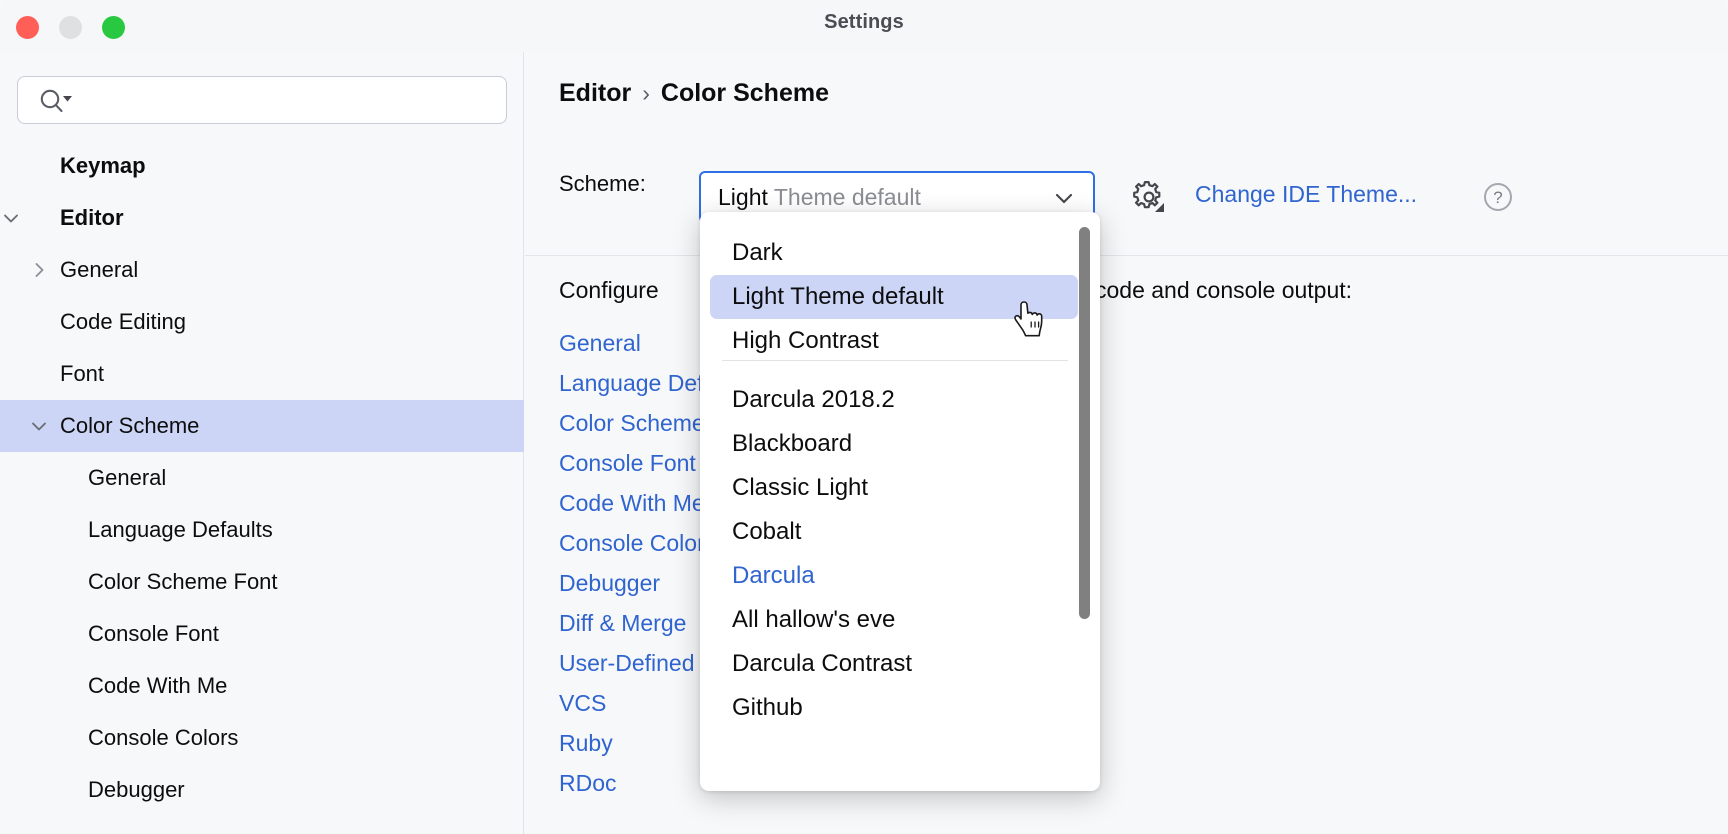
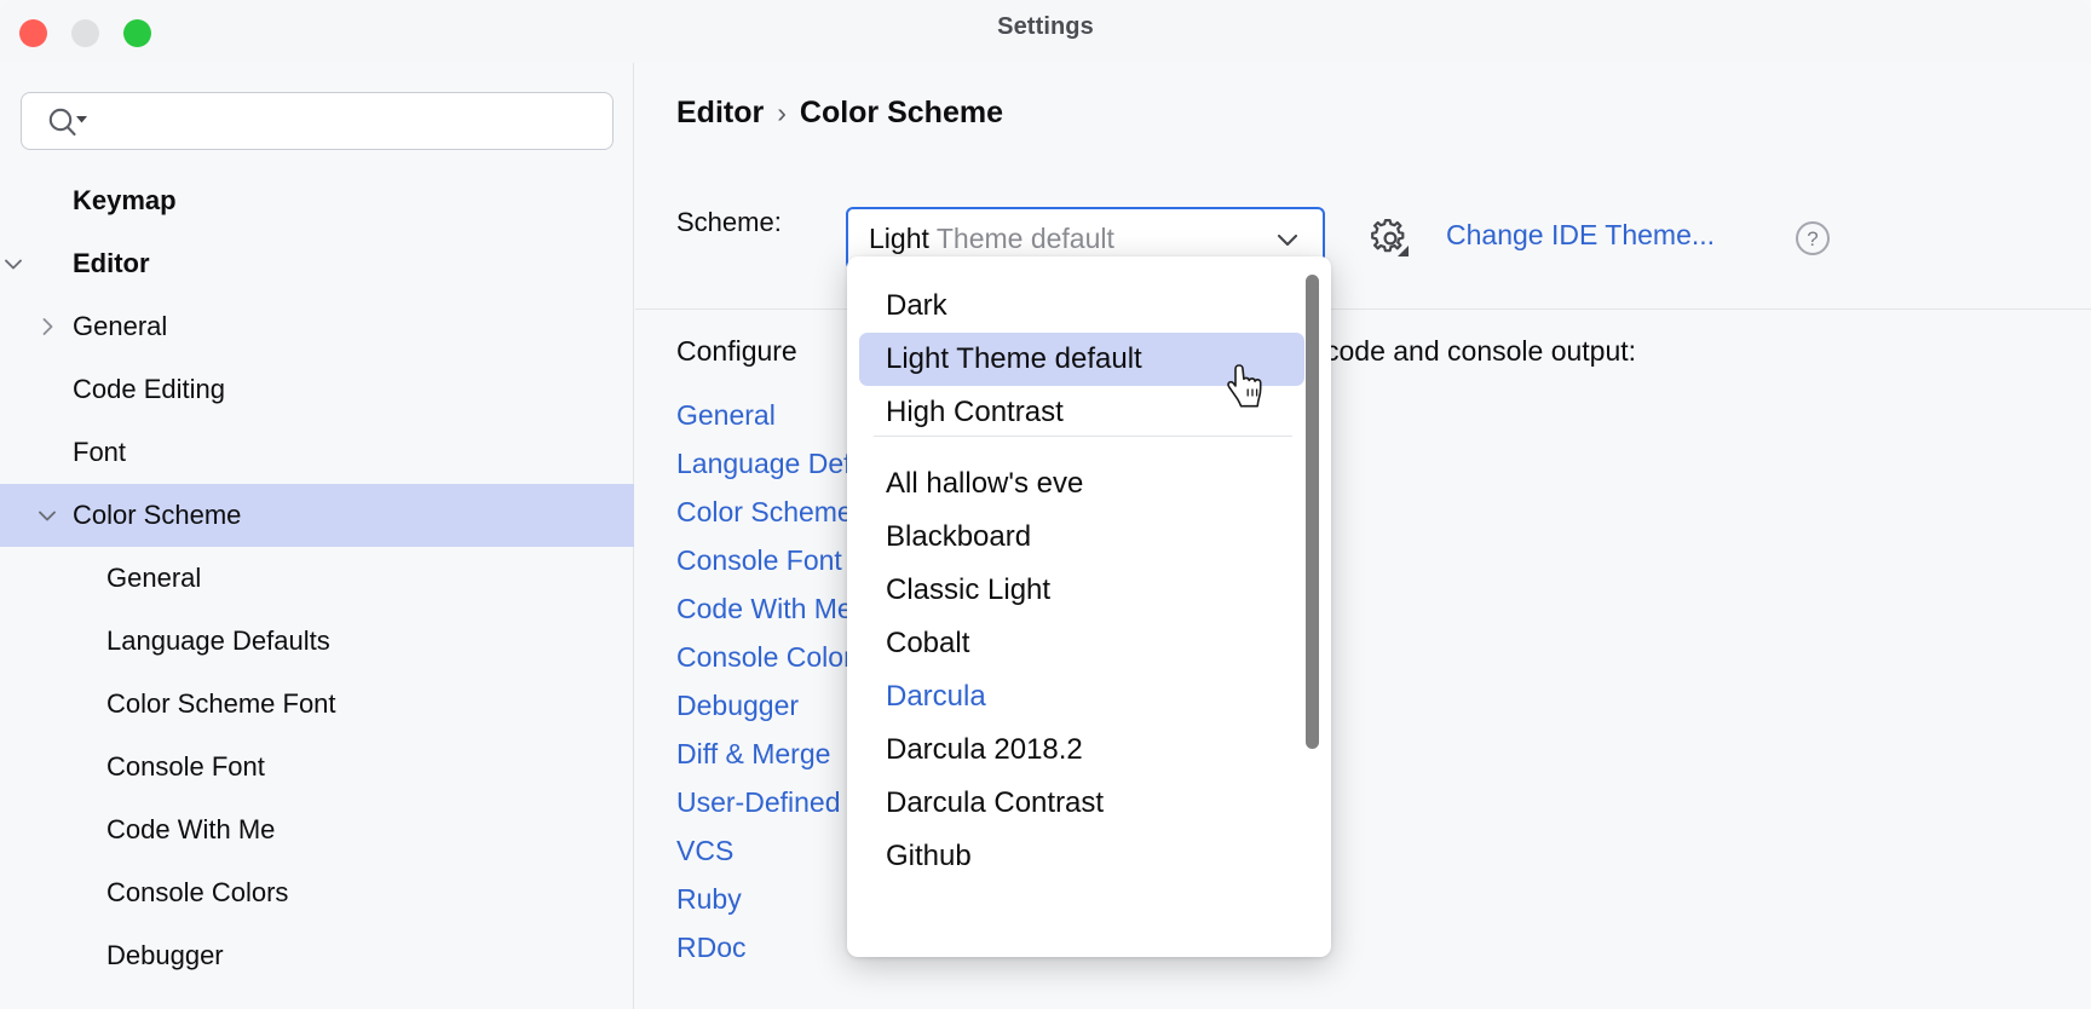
  Settings
  Keymap
  Editor
  General
  Code Editing
  Font
  Color Scheme
  General
  Language Defaults
  Color Scheme Font
  Console Font
  Code With Me
  Console Colors
  Debugger
  Editor
  ›
  Color Scheme
  Scheme:
  Light Theme default
  Change IDE Theme...
  ?
  Configure
  code and console output:
  General
  Color Scheme
  Console Font
  Code With Me
  Console Colo
  Debugger
  Diff & Merge
  User-Defined
  VCS
  Ruby
  RDoc
  Dark
  Light Theme default
  High Contrast
- Darcula 2018.2
+ All hallow's eve
  Blackboard
  Classic Light
  Cobalt
  Darcula
- All hallow's eve
+ Darcula 2018.2
  Darcula Contrast
  Github
